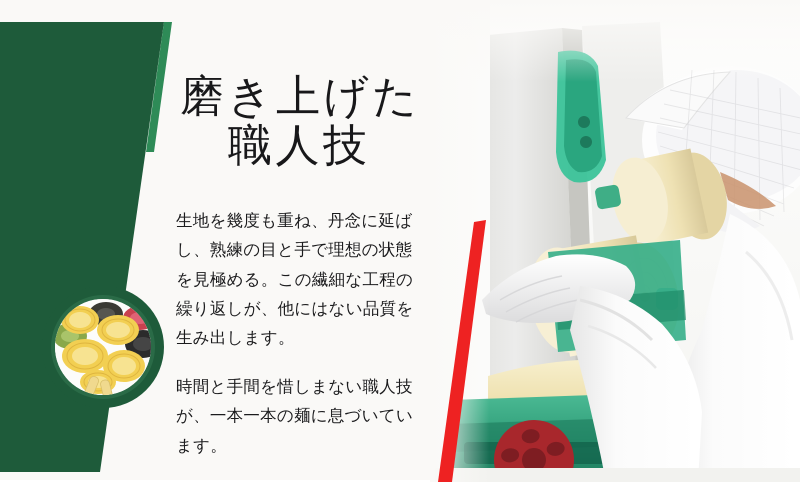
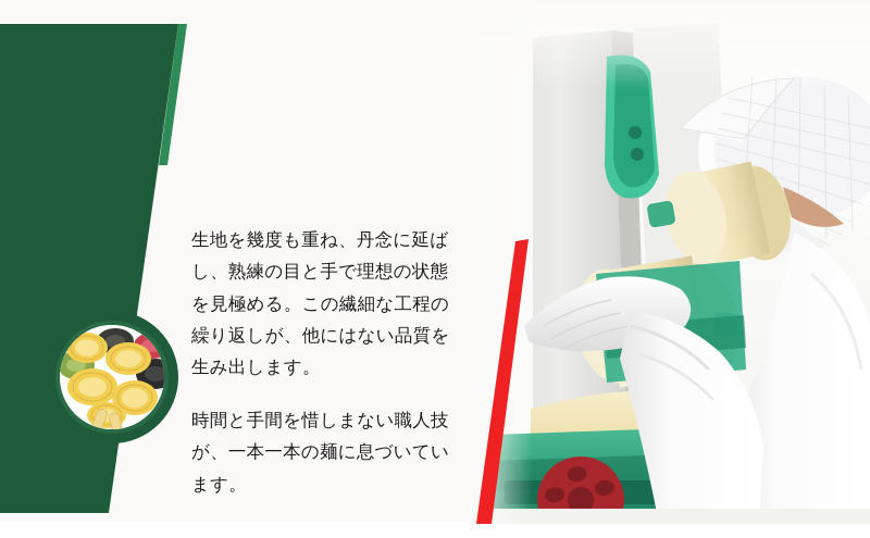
- 磨き上げた
- 職人技
  生地を幾度も重ね、丹念に延ばし、熟練の目と手で理想の状態を見極める。この繊細な工程の繰り返しが、他にはない品質を生み出します。
  時間と手間を惜しまない職人技が、一本一本の麺に息づいています。
